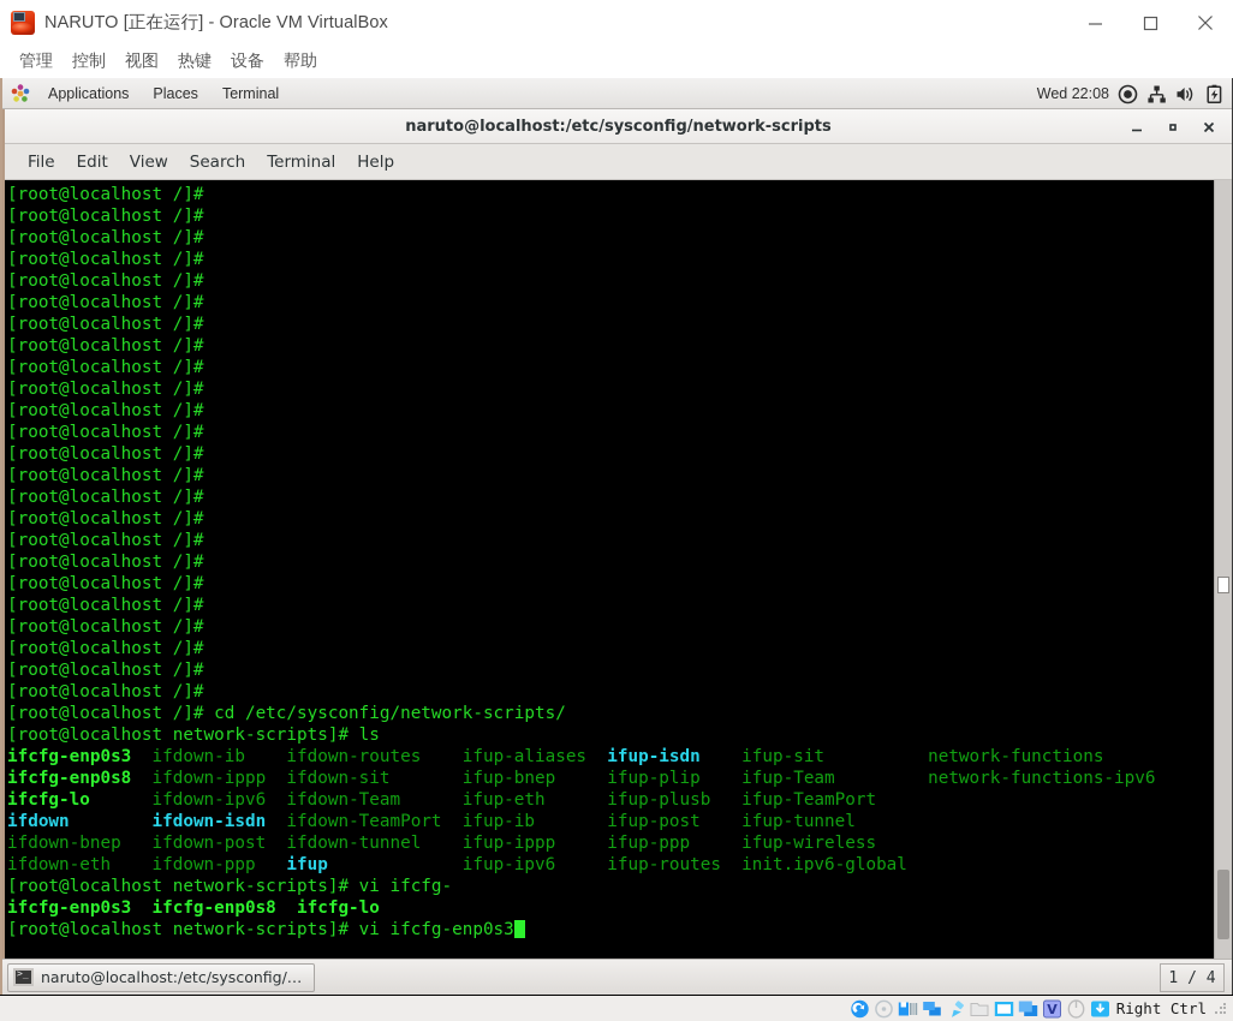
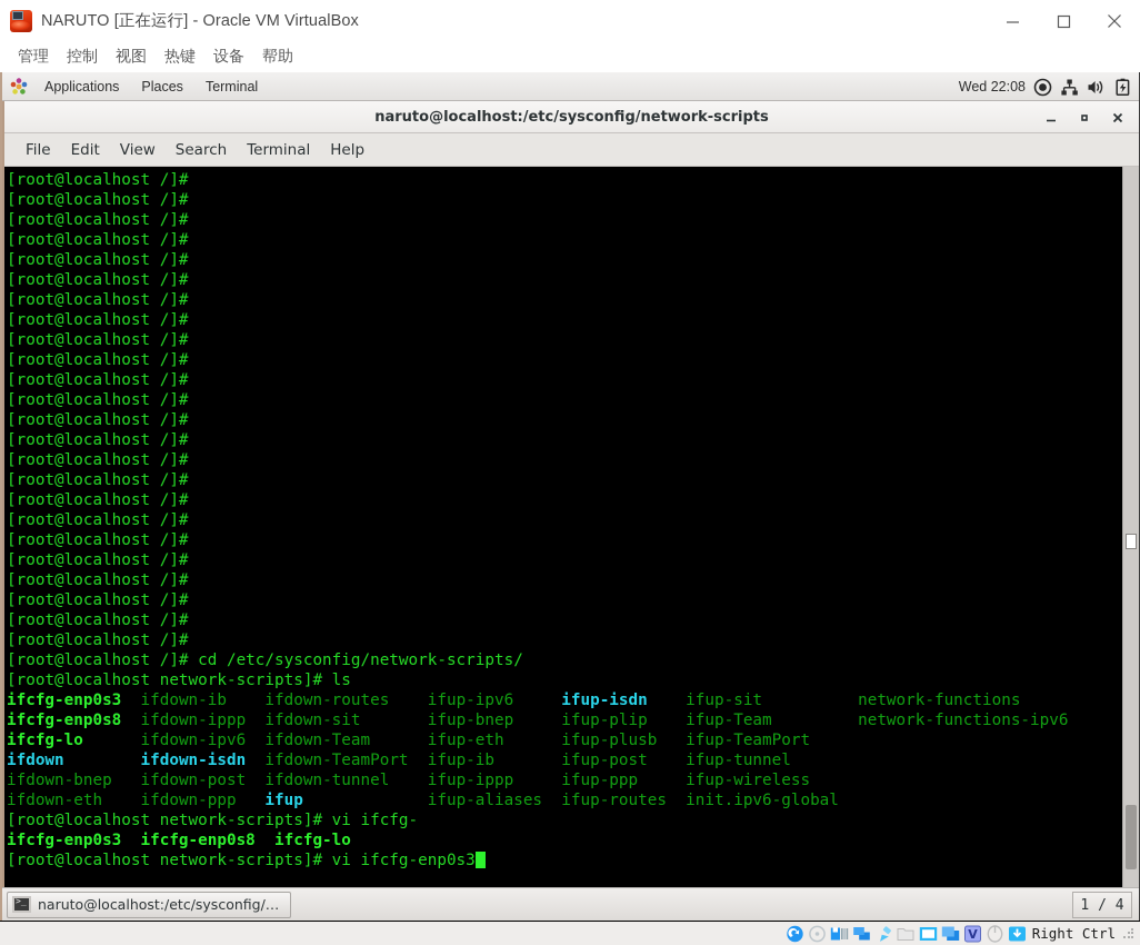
  NARUTO [正在运行] - Oracle VM VirtualBox
  管理
  控制
  视图
  热键
  设备
  帮助
  Applications
  Places
  Terminal
  Wed 22:08
  naruto@localhost:/etc/sysconfig/network-scripts
  File
  Edit
  View
  Search
  Terminal
  Help
  [root@localhost /]#
  [root@localhost /]#
  [root@localhost /]#
  [root@localhost /]#
  [root@localhost /]#
  [root@localhost /]#
  [root@localhost /]#
  [root@localhost /]#
  [root@localhost /]#
  [root@localhost /]#
  [root@localhost /]#
  [root@localhost /]#
  [root@localhost /]#
  [root@localhost /]#
  [root@localhost /]#
  [root@localhost /]#
  [root@localhost /]#
  [root@localhost /]#
  [root@localhost /]#
  [root@localhost /]#
  [root@localhost /]#
  [root@localhost /]#
  [root@localhost /]#
  [root@localhost /]#
  [root@localhost /]# cd /etc/sysconfig/network-scripts/
  [root@localhost network-scripts]# ls
- ifcfg-enp0s3 ifdown-ib ifdown-routes ifup-aliases ifup-isdn ifup-sit network-functions
+ ifcfg-enp0s3 ifdown-ib ifdown-routes ifup-ipv6 ifup-isdn ifup-sit network-functions
  ifcfg-enp0s8 ifdown-ippp ifdown-sit ifup-bnep ifup-plip ifup-Team network-functions-ipv6
  ifcfg-lo ifdown-ipv6 ifdown-Team ifup-eth ifup-plusb ifup-TeamPort
  ifdown ifdown-isdn ifdown-TeamPort ifup-ib ifup-post ifup-tunnel
  ifdown-bnep ifdown-post ifdown-tunnel ifup-ippp ifup-ppp ifup-wireless
- ifdown-eth ifdown-ppp ifup ifup-ipv6 ifup-routes init.ipv6-global
+ ifdown-eth ifdown-ppp ifup ifup-aliases ifup-routes init.ipv6-global
  [root@localhost network-scripts]# vi ifcfg-
  ifcfg-enp0s3 ifcfg-enp0s8 ifcfg-lo
  [root@localhost network-scripts]# vi ifcfg-enp0s3
  naruto@localhost:/etc/sysconfig/ne
  1 / 4
  V
  Right Ctrl
